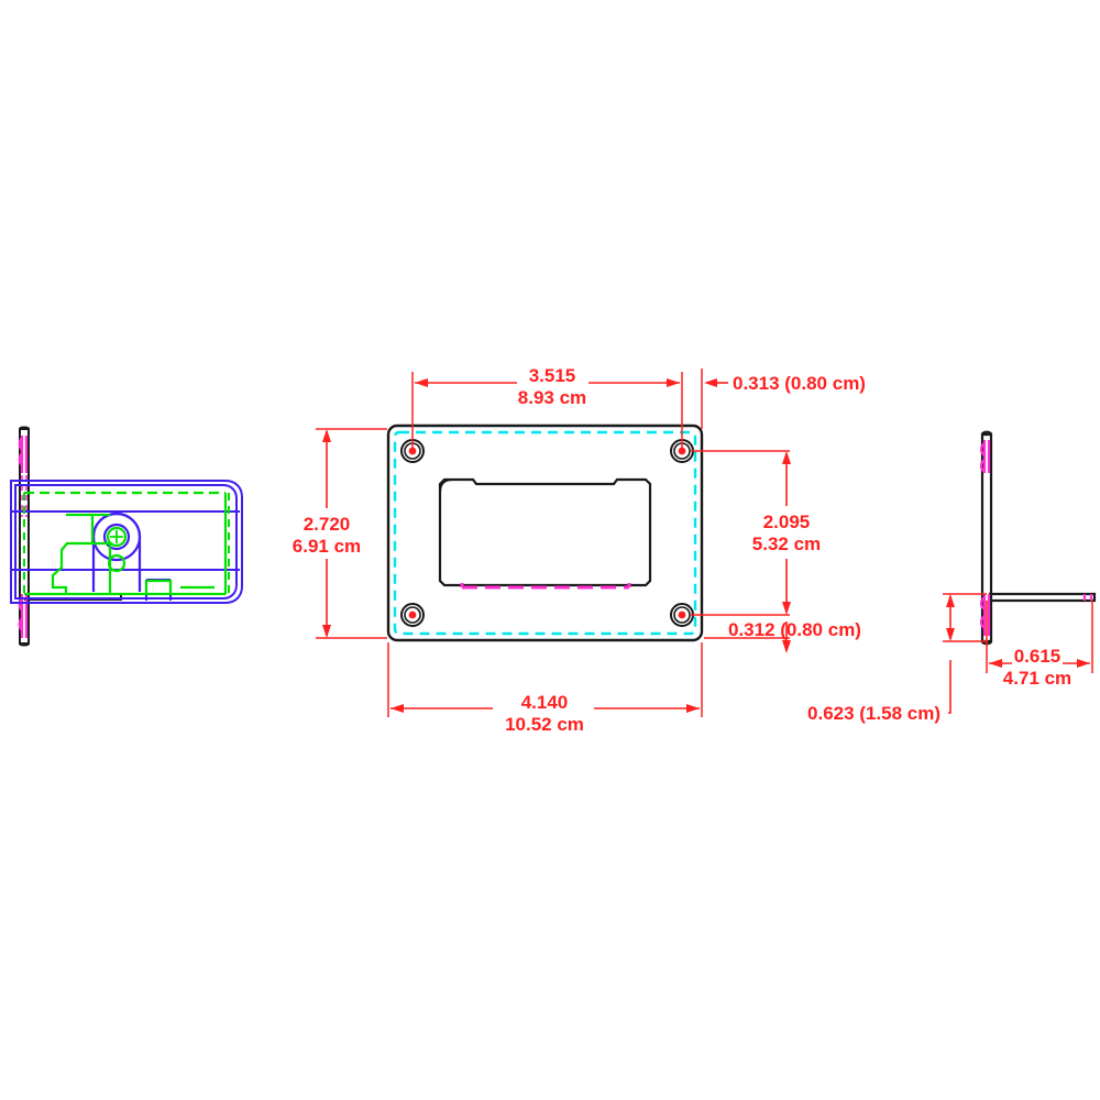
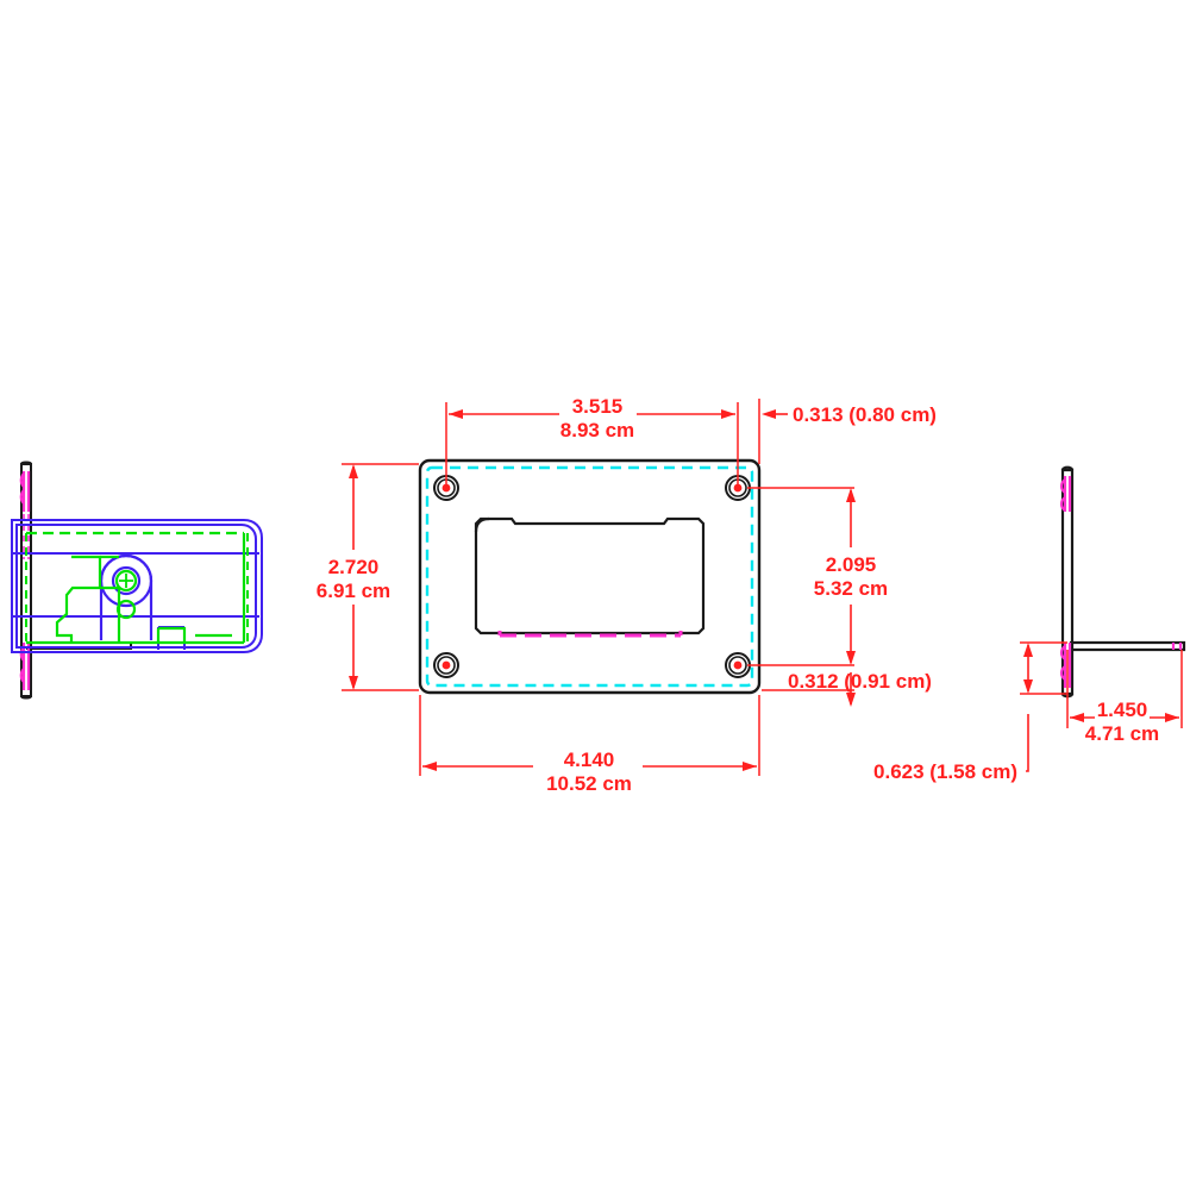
  3.515
  8.93 cm
  0.313 (0.80 cm)
  2.720
  6.91 cm
  2.095
  5.32 cm
- 0.312 (0.80 cm)
+ 0.312 (0.91 cm)
  4.140
  10.52 cm
- 0.615
+ 1.450
  4.71 cm
  0.623 (1.58 cm)
